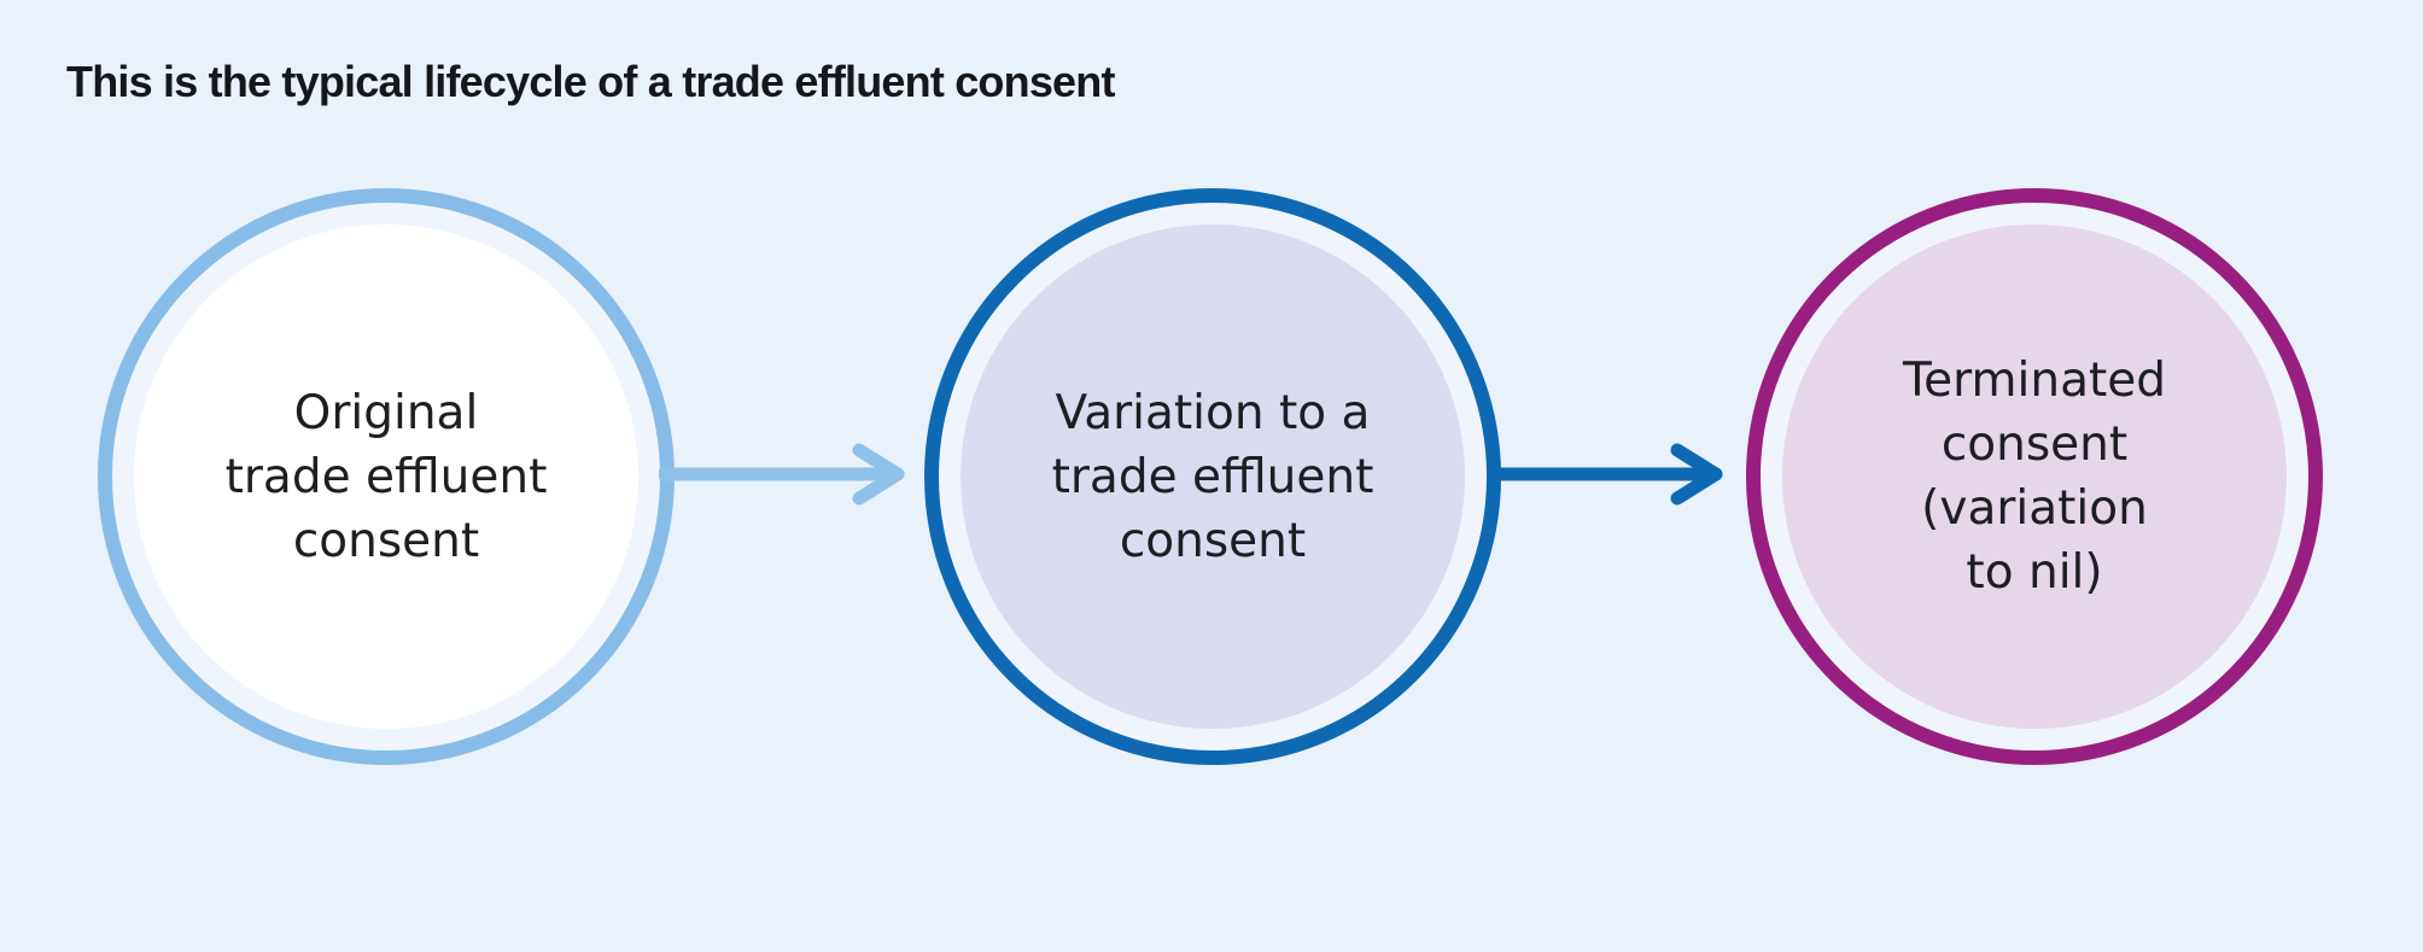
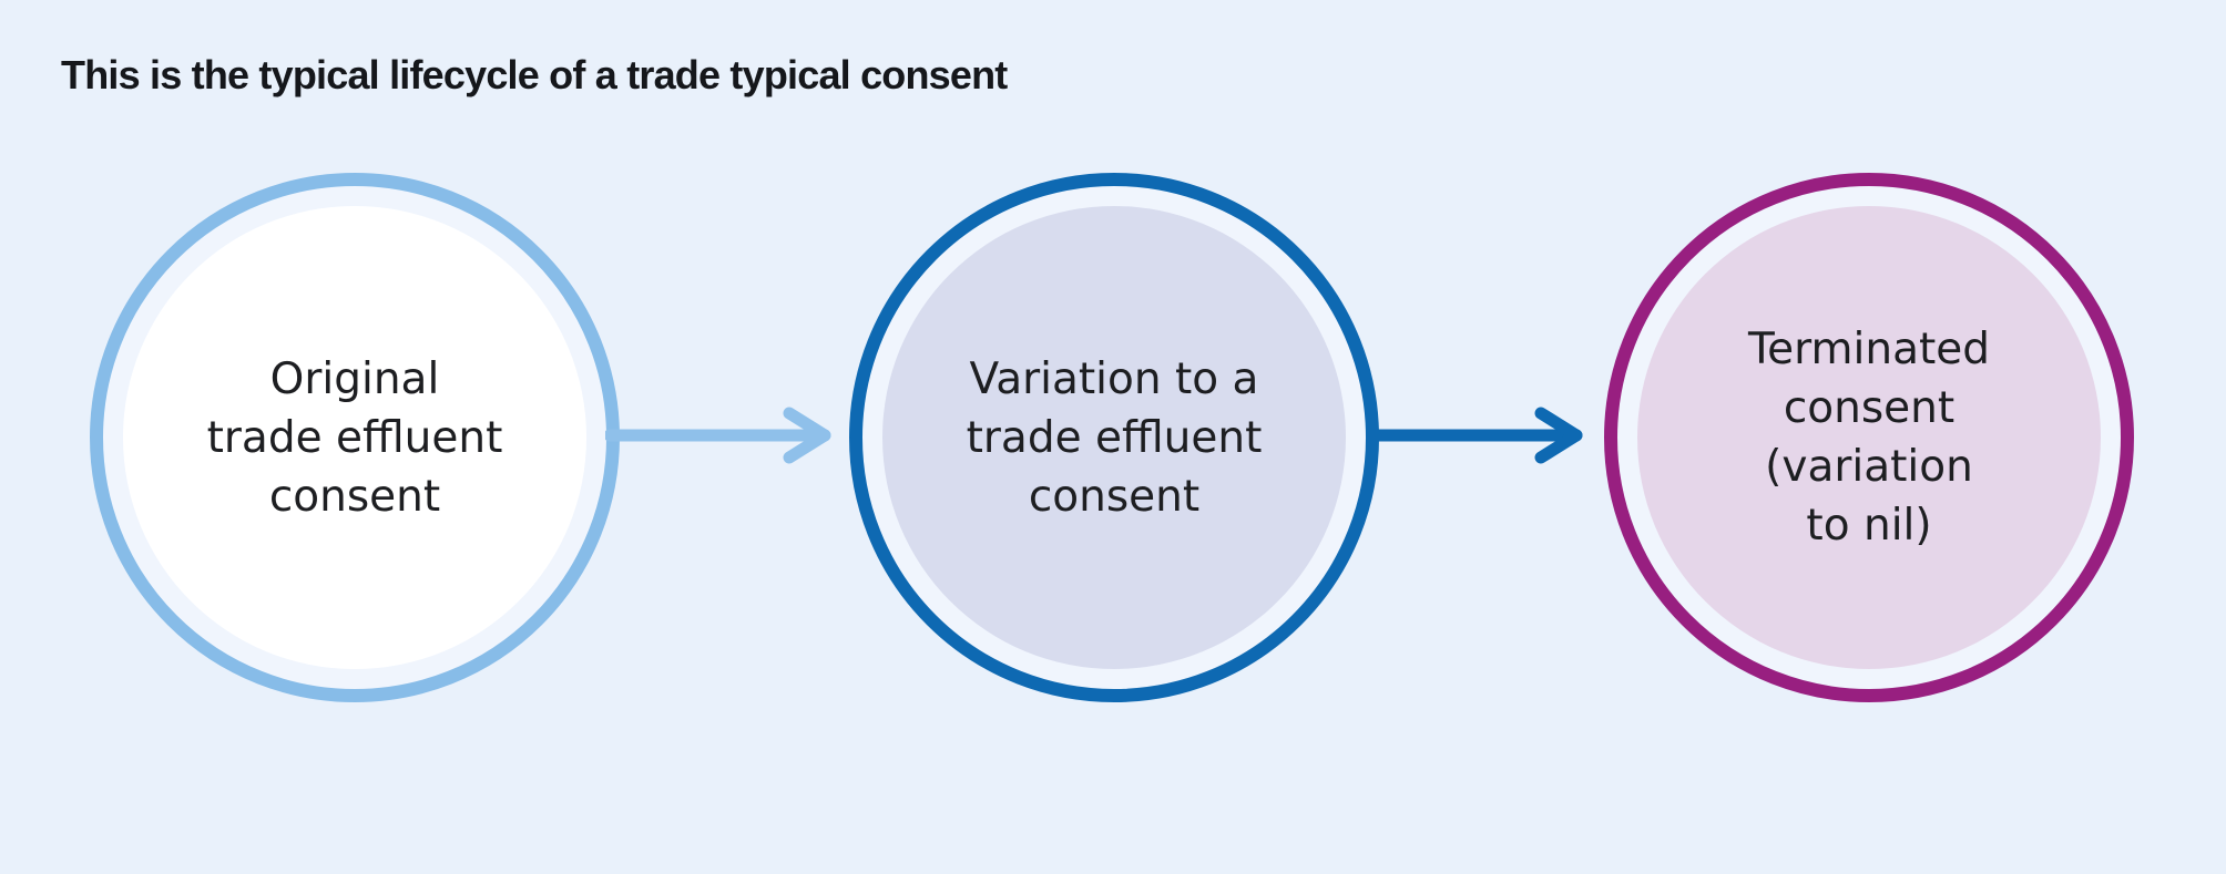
- This is the typical lifecycle of a trade effluent consent
+ This is the typical lifecycle of a trade typical consent
  Original
  trade effluent
  consent
  Variation to a
  trade effluent
  consent
  Terminated
  consent
  (variation
  to nil)
